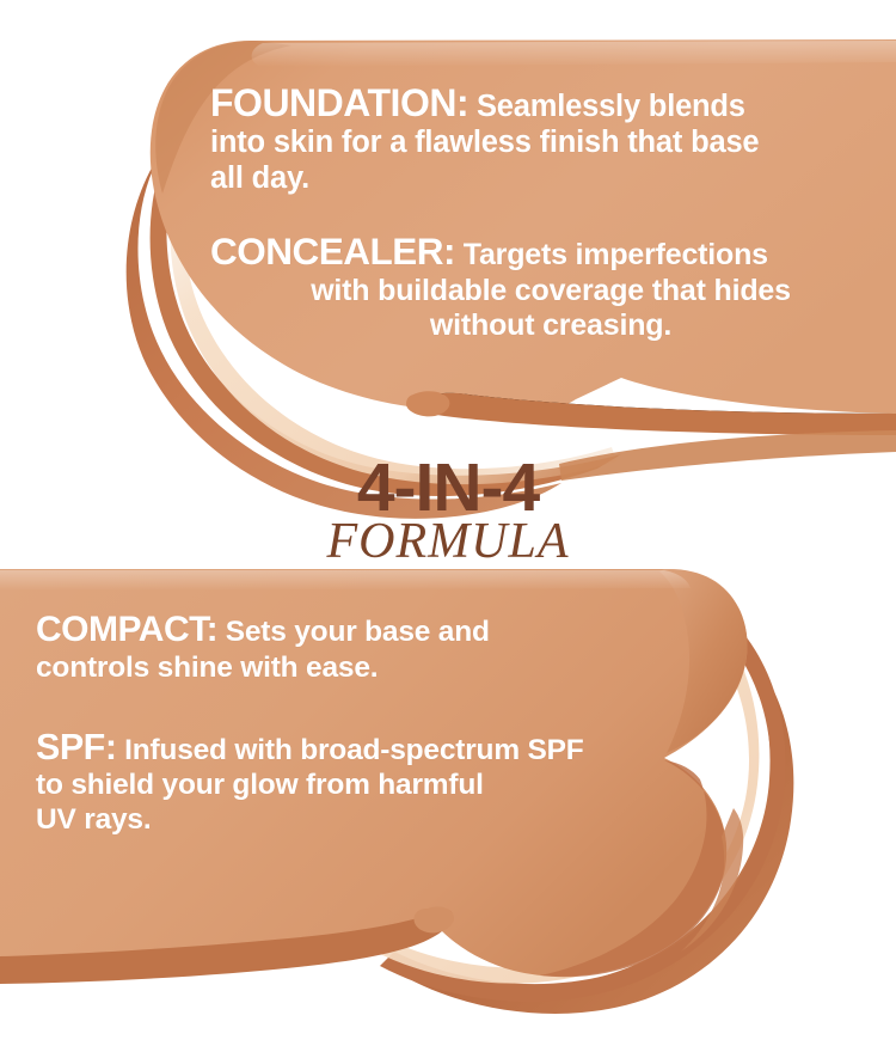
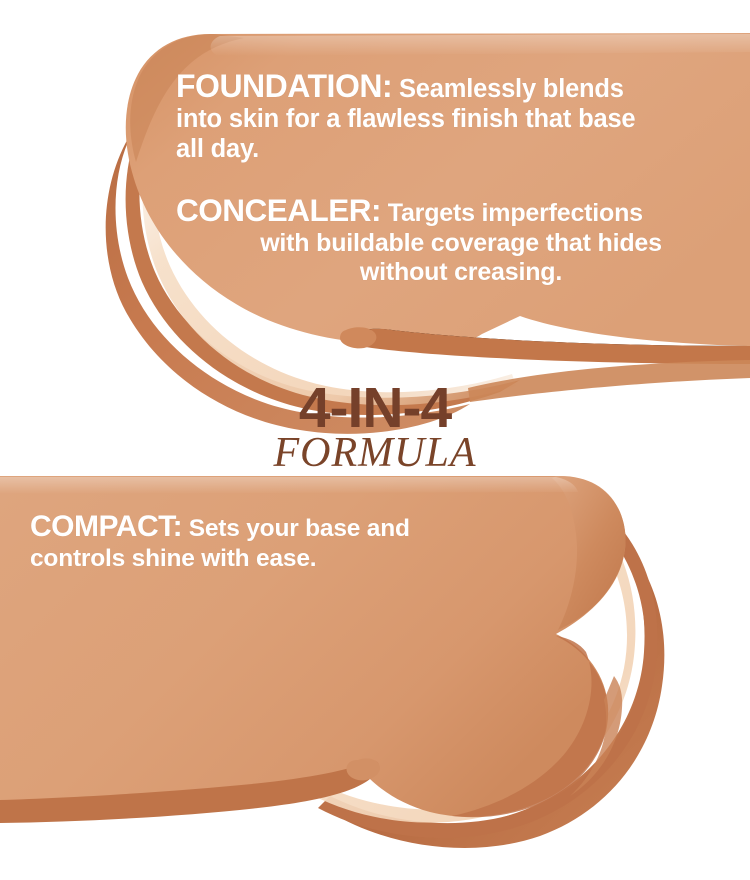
  FOUNDATION: Seamlessly blends
  into skin for a flawless finish that base
  all day.
  CONCEALER: Targets imperfections
  with buildable coverage that hides
  without creasing.
  4-IN-4
  FORMULA
  COMPACT: Sets your base and
  controls shine with ease.
- SPF: Infused with broad-spectrum SPF
- to shield your glow from harmful
- UV rays.
